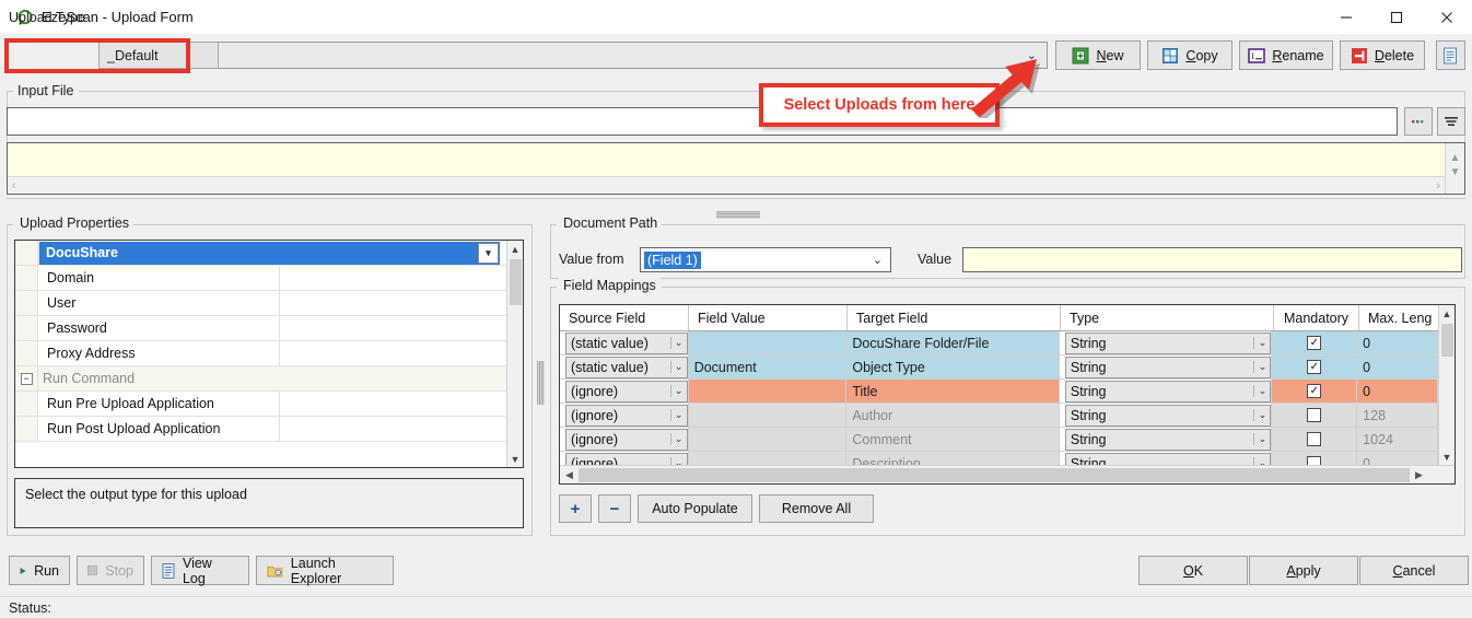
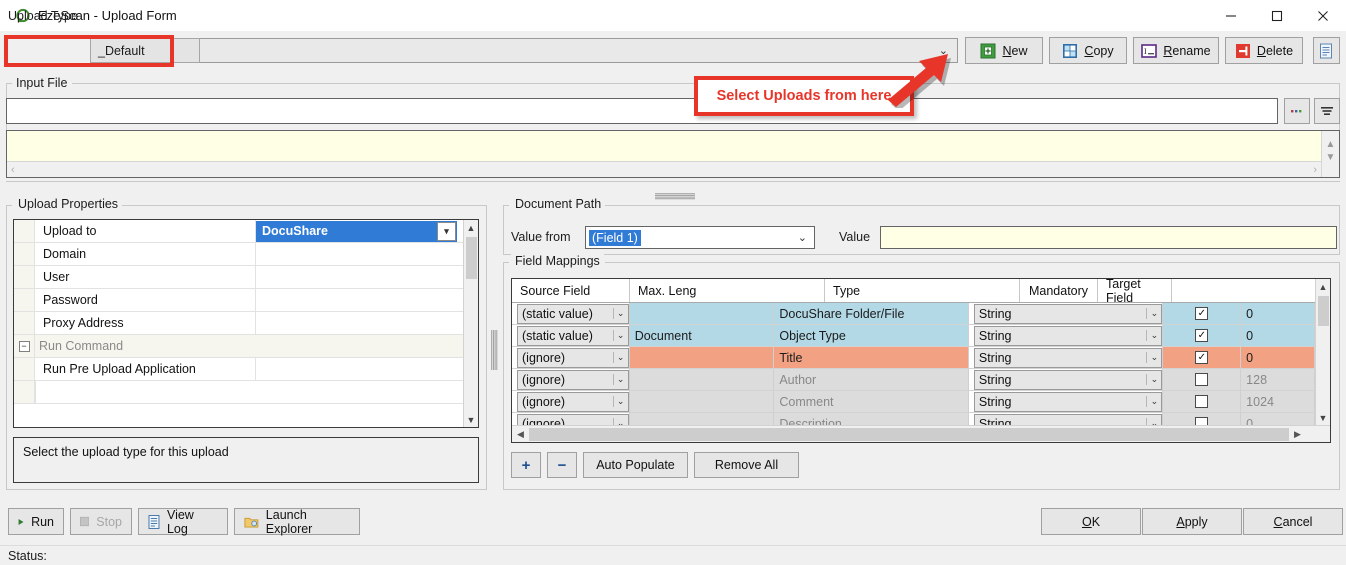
  EzeScan - Upload Form
  Upload Type
  ⌄
  _Default
  New
  Copy
  I
  Rename
  Delete
  Input File
  ▲
  ▼
  ‹
  ›
  Upload Properties
+ Upload to
  DocuShare
  ▾
  Domain
  User
  Password
  Proxy Address
  −
  Run Command
  Run Pre Upload Application
- Run Post Upload Application
  ▲
  ▼
- Select the output type for this upload
+ Select the upload type for this upload
  Run
  Stop
  View Log
  Launch Explorer
  Document Path
  Value from
  (Field 1)
  ⌄
  Value
  Field Mappings
  Source Field
- Field Value
- Target Field
+ Max. Leng
  Type
  Mandatory
- Max. Leng
+ Target Field
  (static value)
  ⌄
  DocuShare Folder/File
  String
  ⌄
  ✓
  0
  (static value)
  ⌄
  Document
  Object Type
  String
  ⌄
  ✓
  0
  (ignore)
  ⌄
  Title
  String
  ⌄
  ✓
  0
  (ignore)
  ⌄
  Author
  String
  ⌄
  128
  (ignore)
  ⌄
  Comment
  String
  ⌄
  1024
  (ignore)
  ⌄
  Description
  String
  ⌄
  0
  ▲
  ▼
  ◀
  ▶
  +
  −
  Auto Populate
  Remove All
  OK
  Apply
  Cancel
  Status:
  Select Uploads from here
